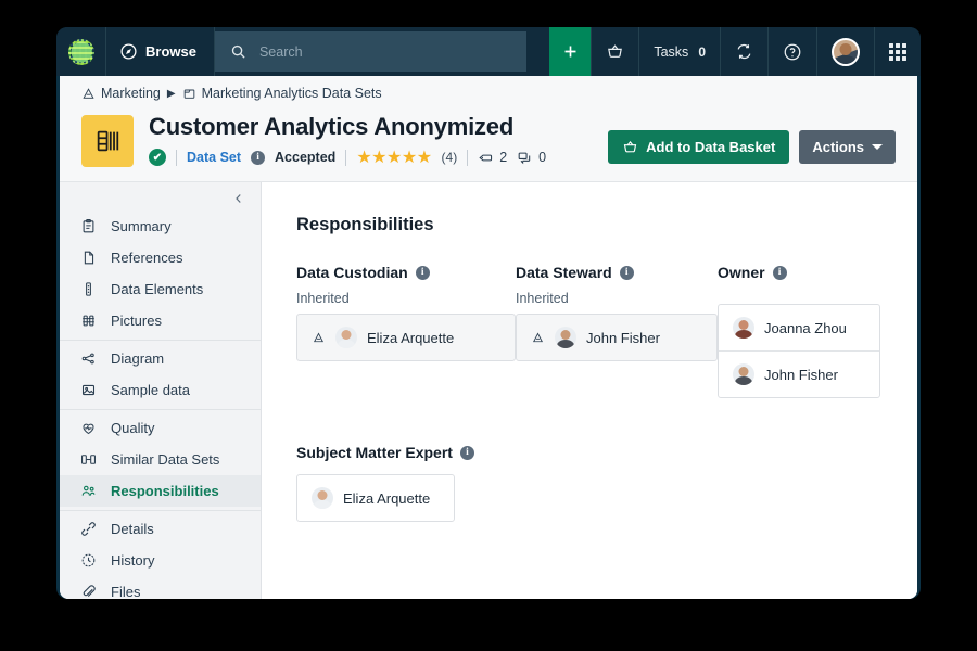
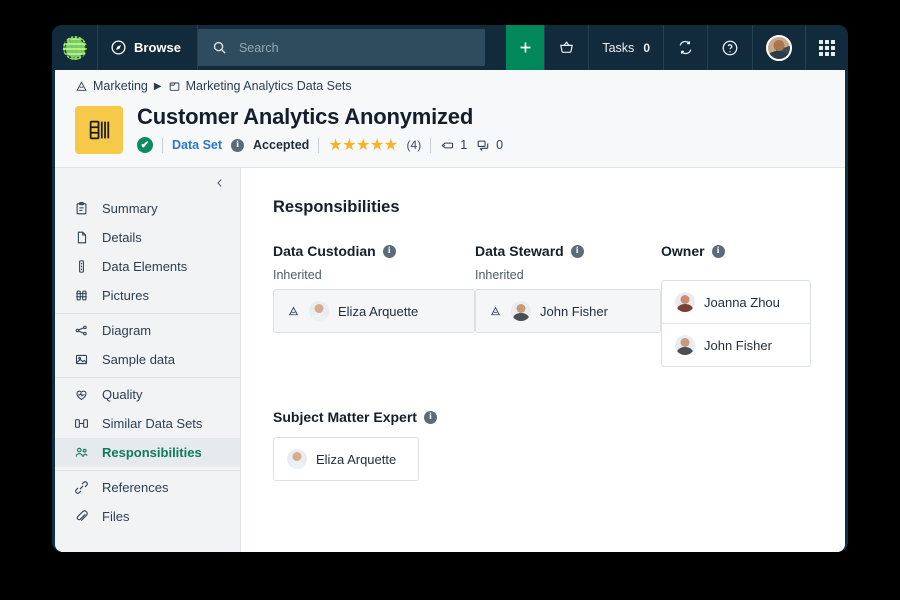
  Browse
  Search
  Tasks
  0
  Marketing
  ▶
  Marketing Analytics Data Sets
  Customer Analytics Anonymized
  ✔
  Data Set
  i
  Accepted
  ★★★★★
  (4)
- 2
+ 1
  0
- Add to Data Basket
- Actions
  Summary
- References
+ Details
  Data Elements
  Pictures
  Diagram
  Sample data
  Quality
  Similar Data Sets
  Responsibilities
- Details
+ References
- History
  Files
  Responsibilities
  Data Custodian
  i
  Inherited
  Eliza Arquette
  Data Steward
  i
  Inherited
  John Fisher
  Owner
  i
  Joanna Zhou
  John Fisher
  Subject Matter Expert
  i
  Eliza Arquette
